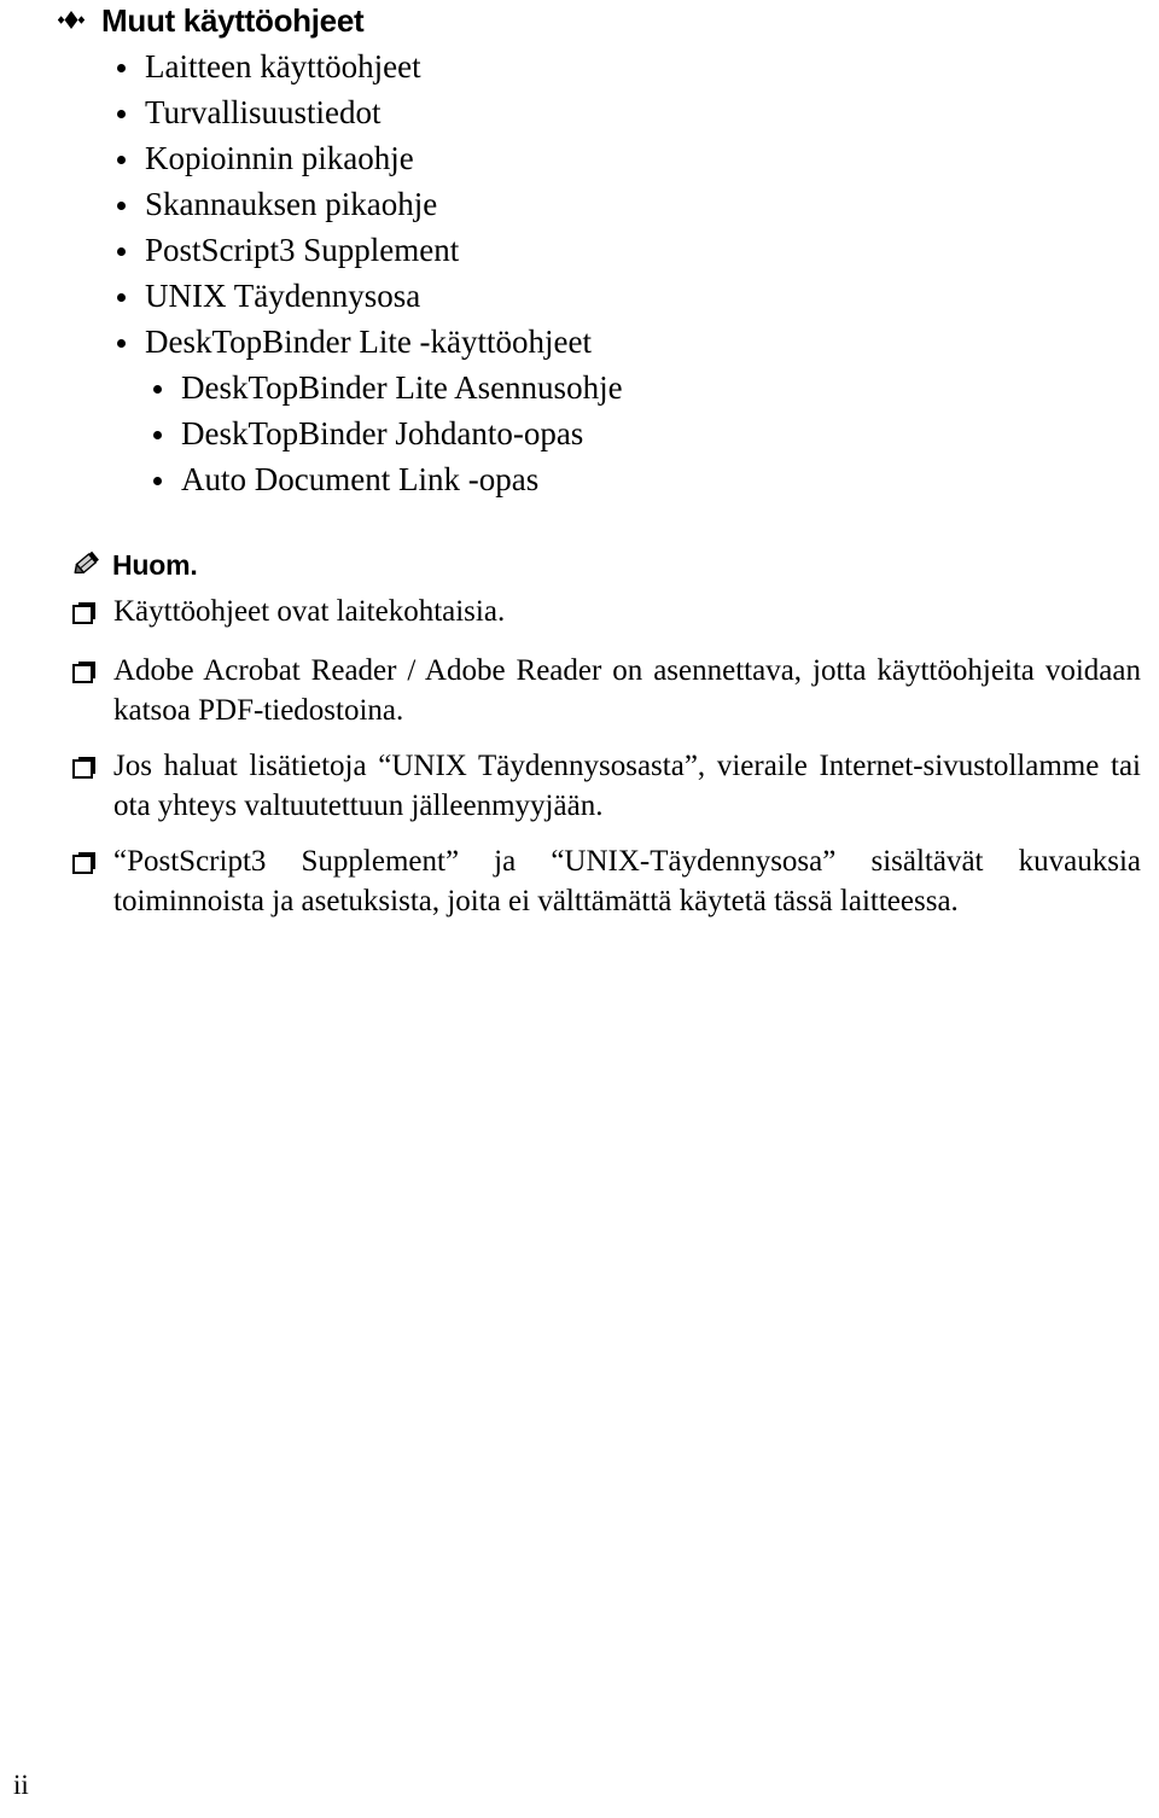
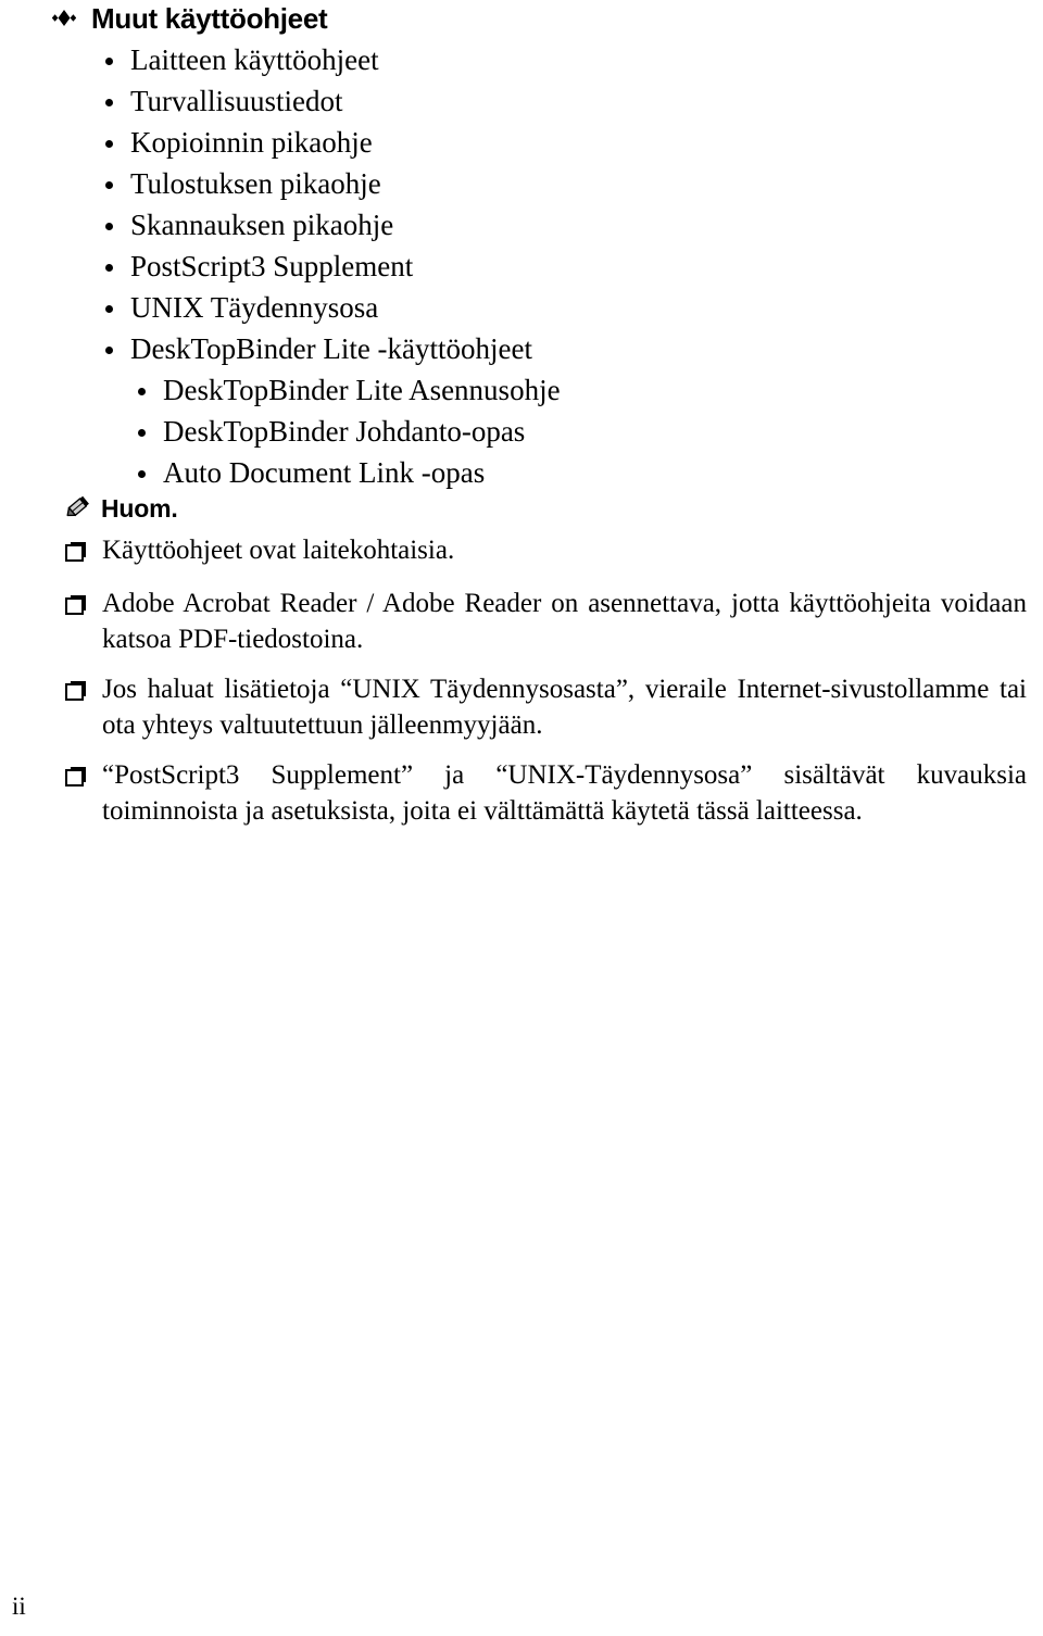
  Muut käyttöohjeet
  Laitteen käyttöohjeet
  Turvallisuustiedot
  Kopioinnin pikaohje
+ Tulostuksen pikaohje
  Skannauksen pikaohje
  PostScript3 Supplement
  UNIX Täydennysosa
  DeskTopBinder Lite -käyttöohjeet
  DeskTopBinder Lite Asennusohje
  DeskTopBinder Johdanto-opas
  Auto Document Link -opas
  Huom.
  Käyttöohjeet ovat laitekohtaisia.
  Adobe Acrobat Reader / Adobe Reader on asennettava, jotta käyttöohjeita voidaan katsoa PDF-tiedostoina.
  Jos haluat lisätietoja “UNIX Täydennysosasta”, vieraile Internet-sivustollamme tai ota yhteys valtuutettuun jälleenmyyjään.
  “PostScript3 Supplement” ja “UNIX-Täydennysosa” sisältävät kuvauksia toiminnoista ja asetuksista, joita ei välttämättä käytetä tässä laitteessa.
  ii
